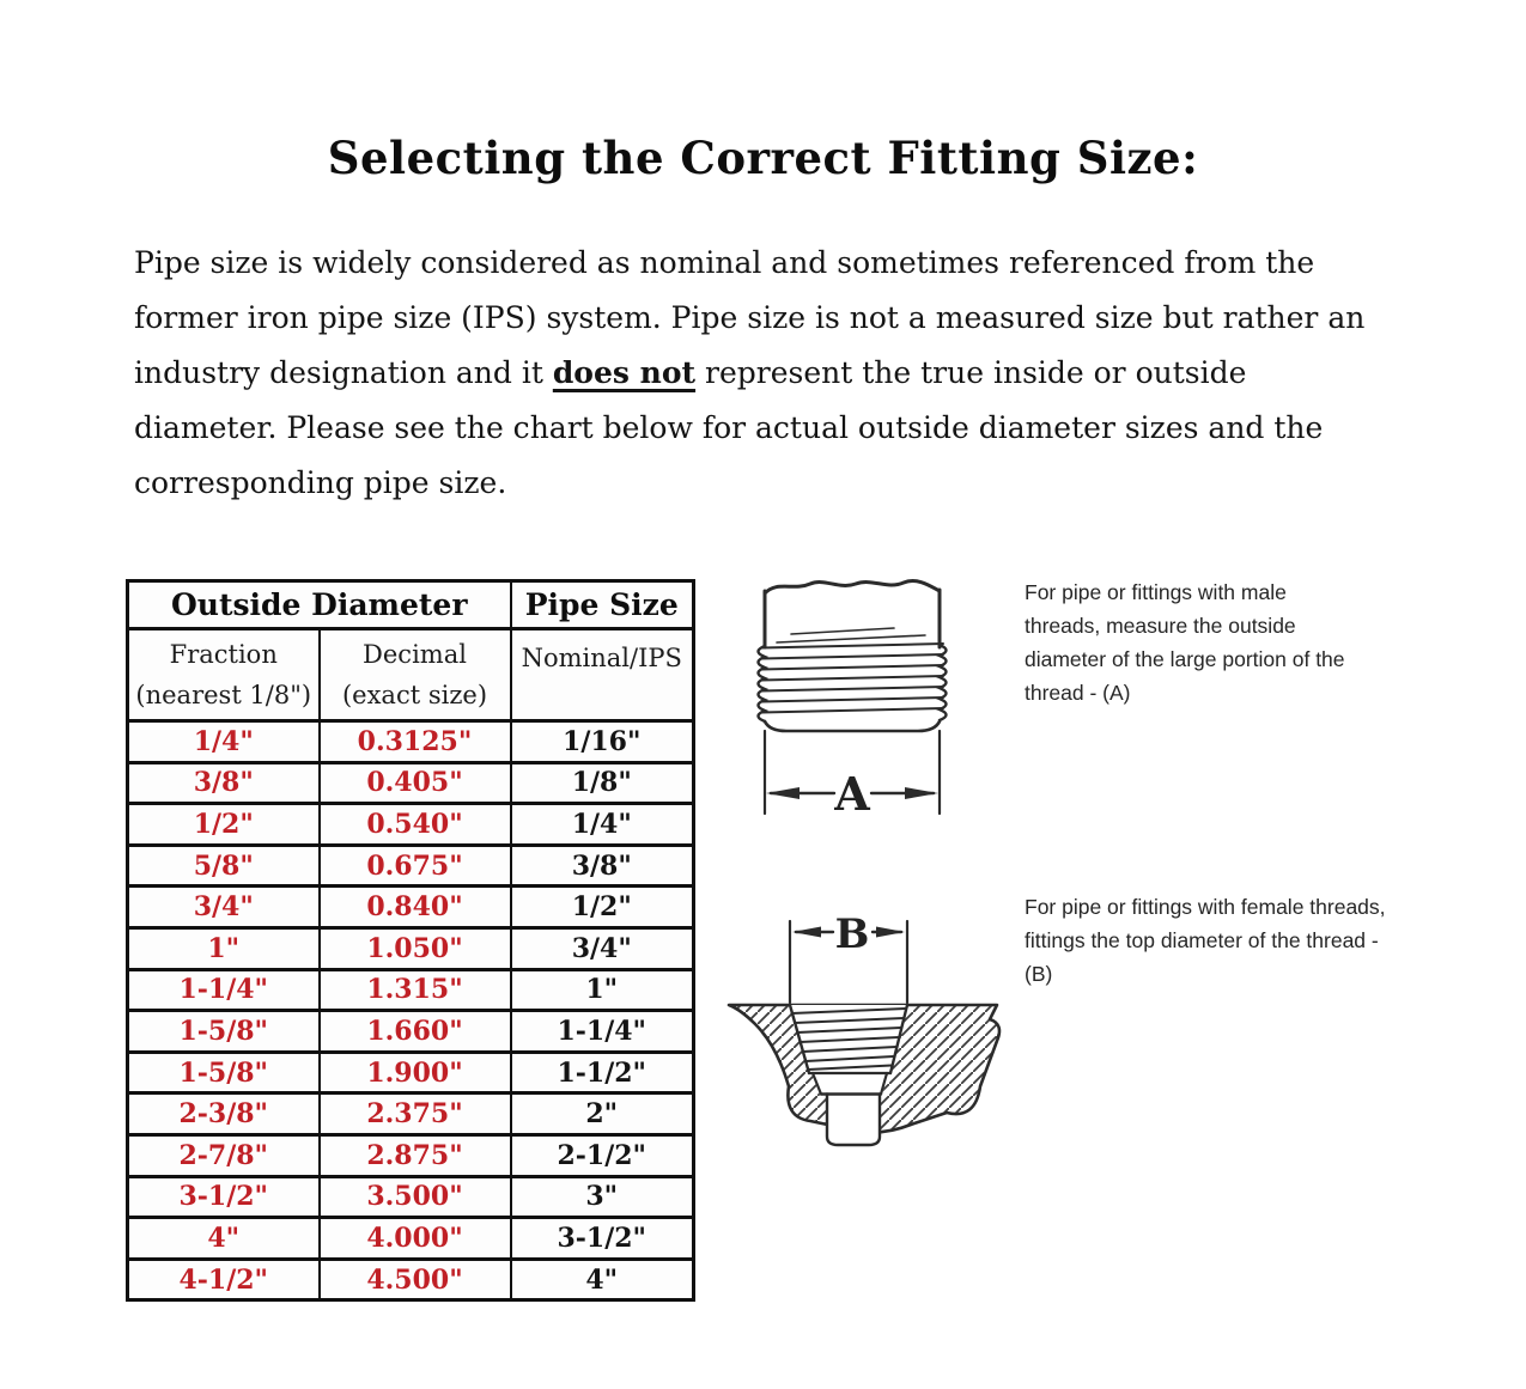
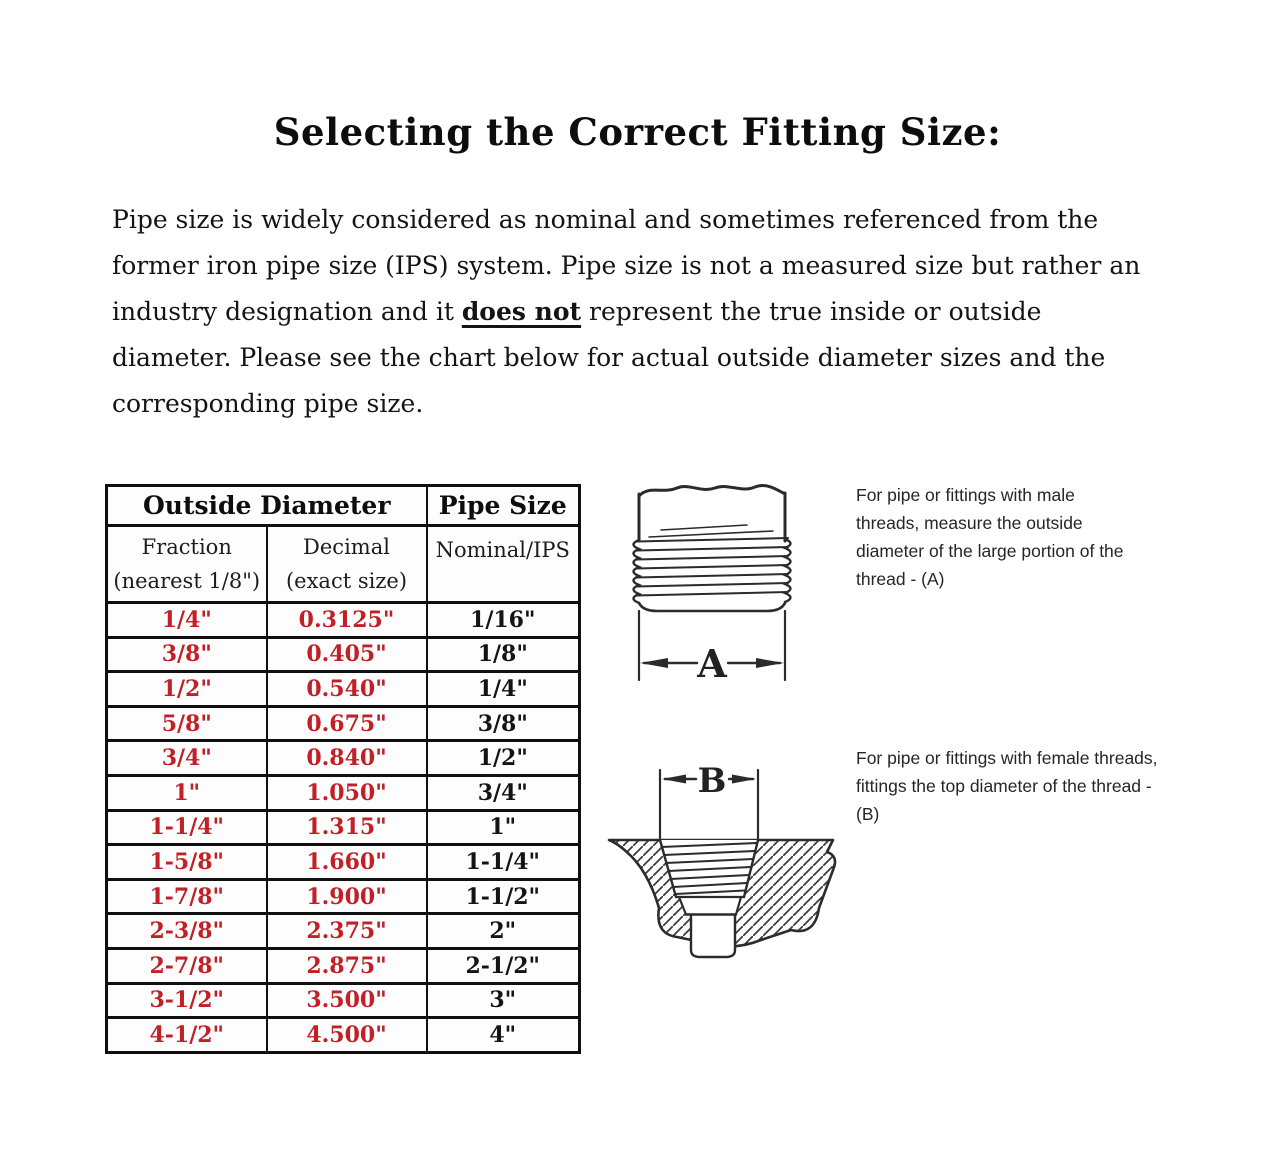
  Selecting the Correct Fitting Size:
  Pipe size is widely considered as nominal and sometimes referenced from the former iron pipe size (IPS) system. Pipe size is not a measured size but rather an industry designation and it does not represent the true inside or outside diameter. Please see the chart below for actual outside diameter sizes and the corresponding pipe size.
  Outside Diameter	Pipe Size
  Fraction (nearest 1/8")	Decimal (exact size)	Nominal/IPS
  1/4"	0.3125"	1/16"
  3/8"	0.405"	1/8"
  1/2"	0.540"	1/4"
  5/8"	0.675"	3/8"
  3/4"	0.840"	1/2"
  1"	1.050"	3/4"
  1-1/4"	1.315"	1"
  1-5/8"	1.660"	1-1/4"
- 1-5/8"	1.900"	1-1/2"
+ 1-7/8"	1.900"	1-1/2"
  2-3/8"	2.375"	2"
  2-7/8"	2.875"	2-1/2"
  3-1/2"	3.500"	3"
- 4"	4.000"	3-1/2"
  4-1/2"	4.500"	4"
  A
  For pipe or fittings with male threads, measure the outside diameter of the large portion of the thread - (A)
  B
  For pipe or fittings with female threads, fittings the top diameter of the thread - (B)
